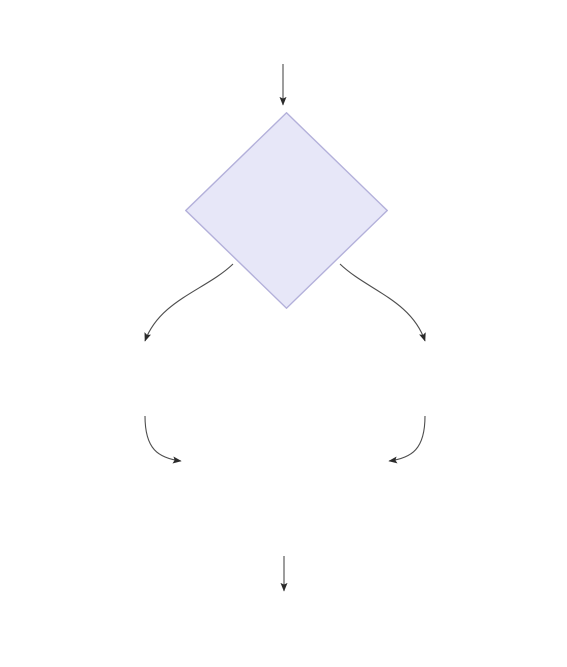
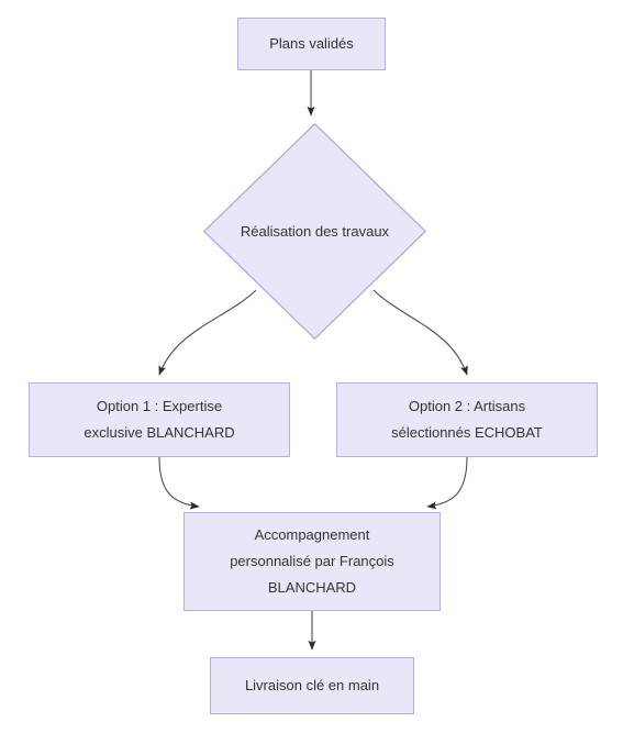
+ Plans validés
+ Réalisation des travaux
+ Option 1 : Expertise
+ exclusive BLANCHARD
+ Option 2 : Artisans
+ sélectionnés ECHOBAT
+ Accompagnement
+ personnalisé par François
+ BLANCHARD
+ Livraison clé en main
